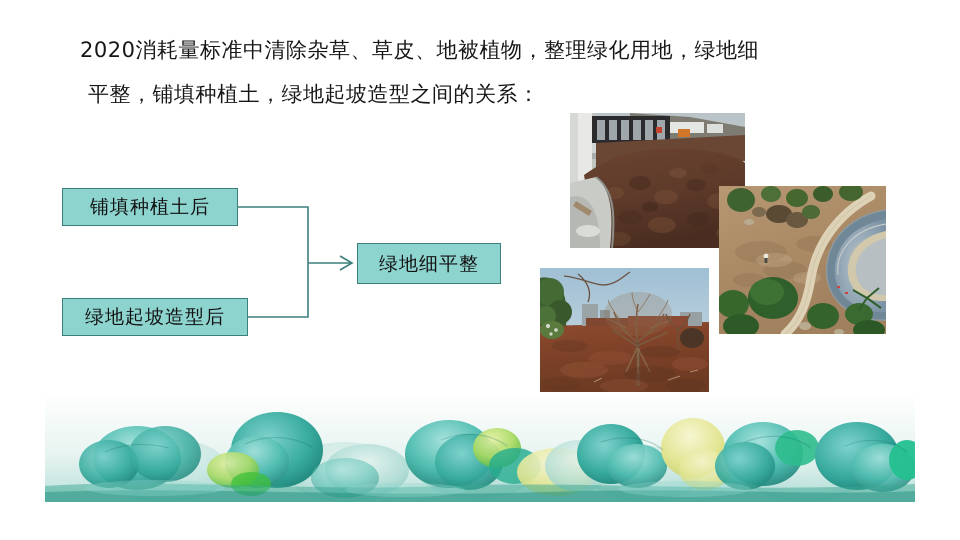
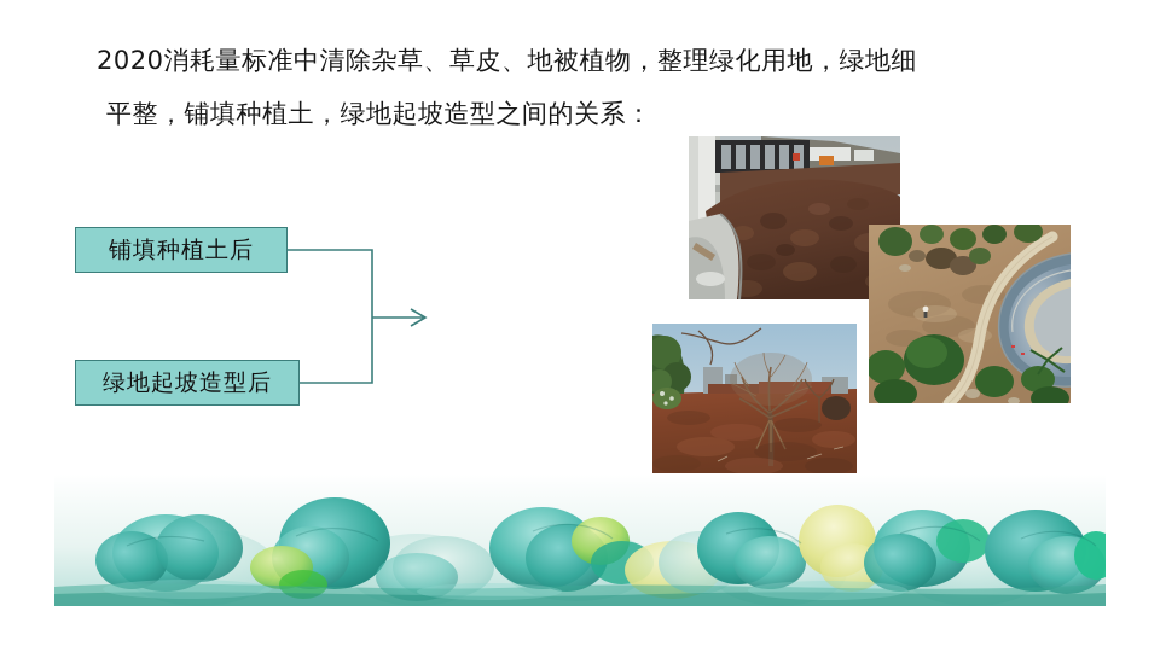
  2020消耗量标准中清除杂草、草皮、地被植物，整理绿化用地，绿地细
  平整，铺填种植土，绿地起坡造型之间的关系：
  铺填种植土后
  绿地起坡造型后
- 绿地细平整
